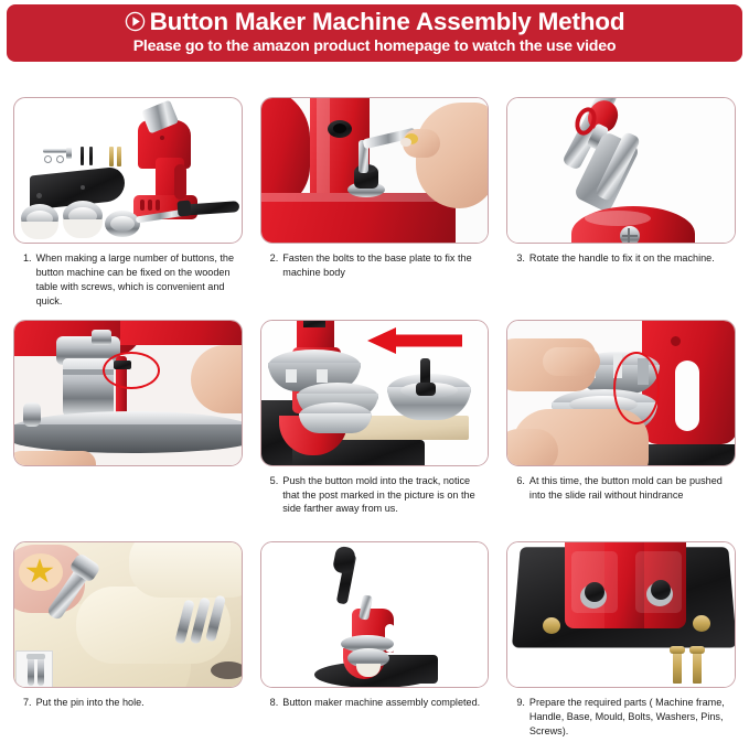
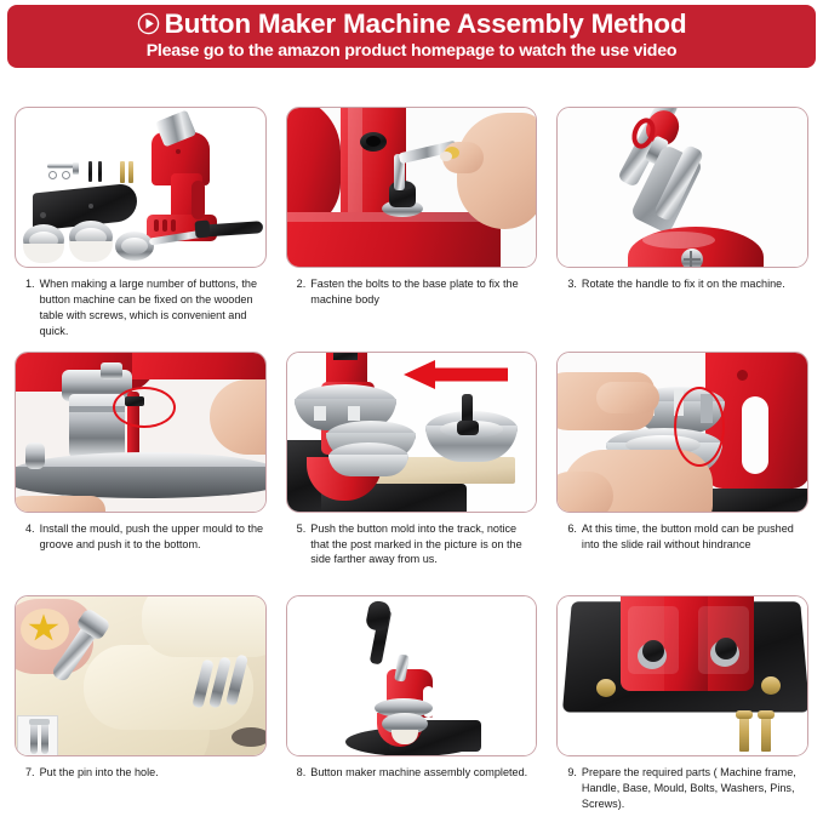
  Button Maker Machine Assembly Method
  Please go to the amazon product homepage to watch the use video
  1.
  When making a large number of buttons, the button machine can be fixed on the wooden table with screws, which is convenient and quick.
  2.
  Fasten the bolts to the base plate to fix the machine body
  3.
  Rotate the handle to fix it on the machine.
+ 4.
+ Install the mould, push the upper mould to the groove and push it to the bottom.
  5.
  Push the button mold into the track, notice that the post marked in the picture is on the side farther away from us.
  6.
  At this time, the button mold can be pushed into the slide rail without hindrance
  7.
  Put the pin into the hole.
  8.
  Button maker machine assembly completed.
  9.
  Prepare the required parts ( Machine frame, Handle, Base, Mould, Bolts, Washers, Pins, Screws).
